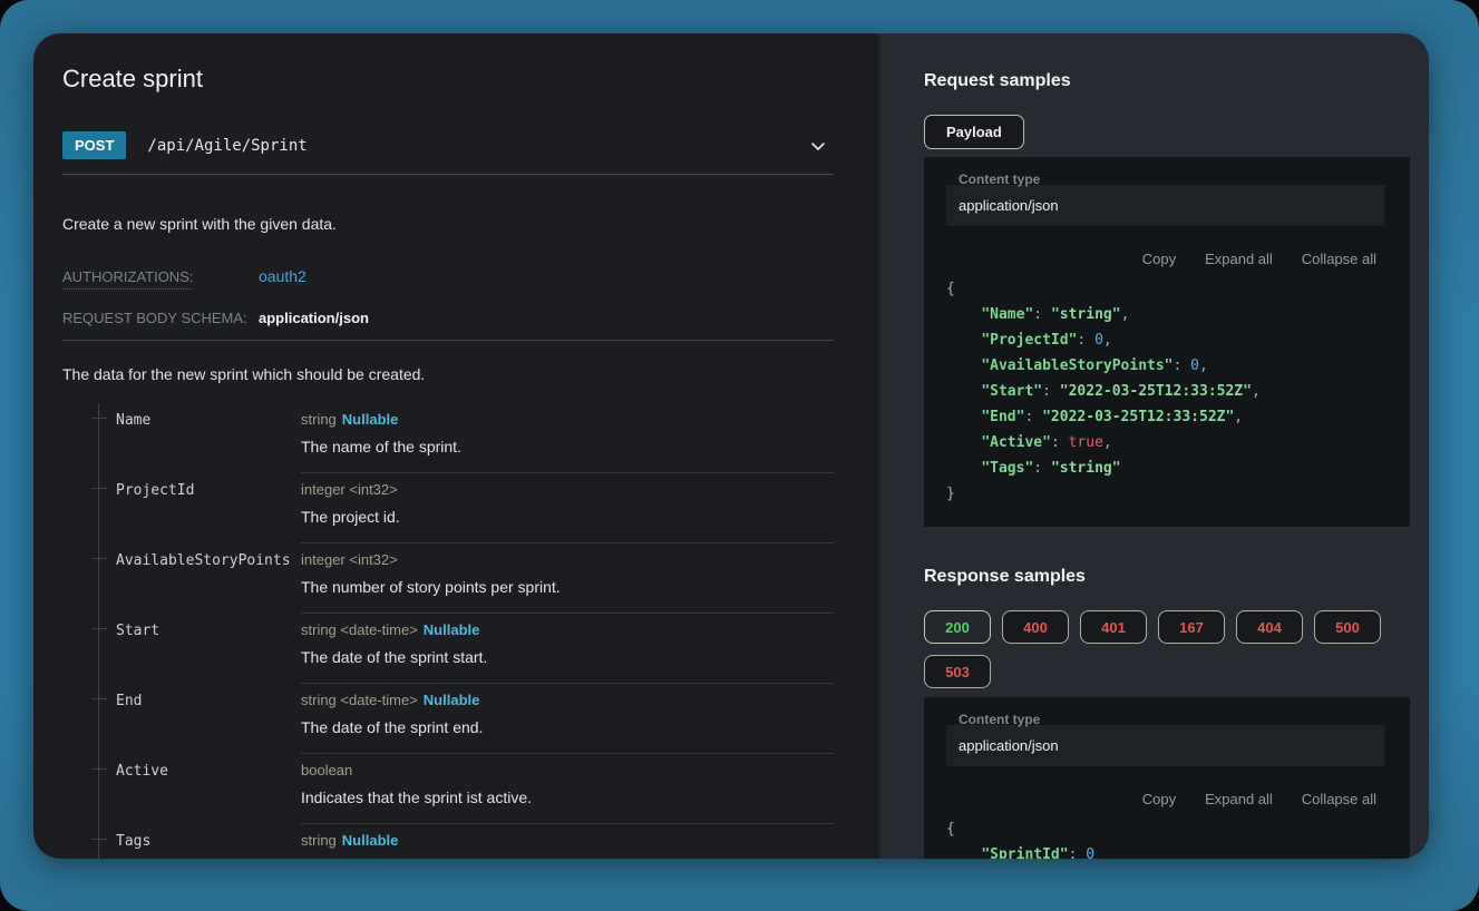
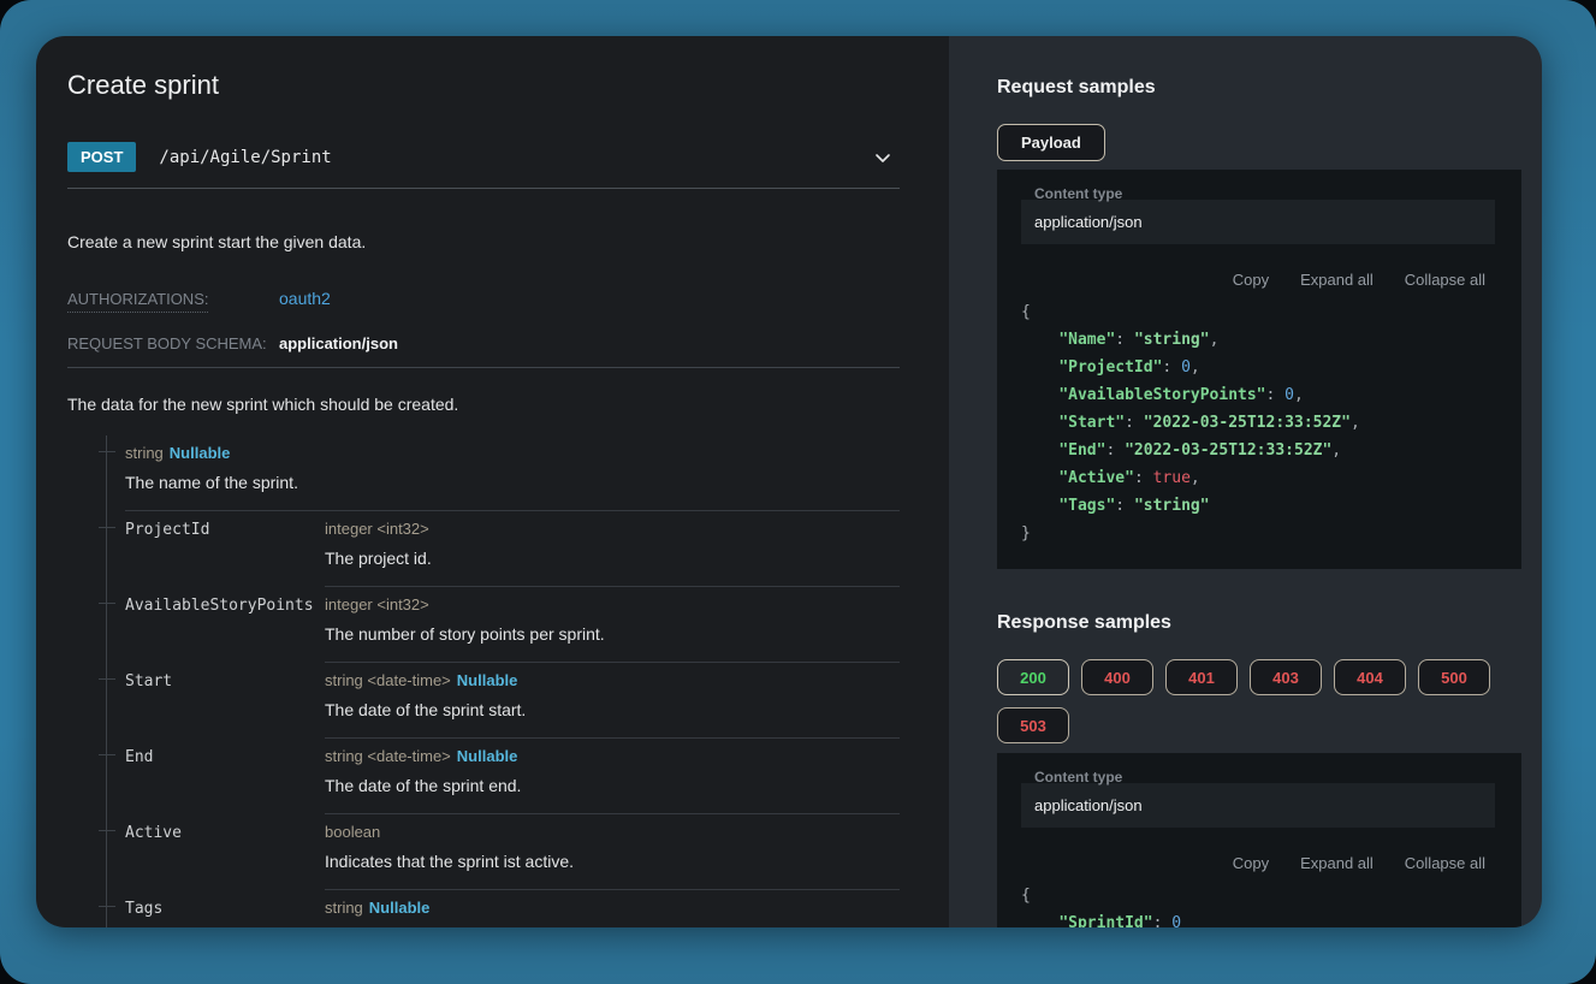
  Create sprint
  POST
  /api/Agile/Sprint
- Create a new sprint with the given data.
+ Create a new sprint start the given data.
  AUTHORIZATIONS:
  oauth2
  REQUEST BODY SCHEMA:
  application/json
  The data for the new sprint which should be created.
- Name
  string Nullable
  The name of the sprint.
  ProjectId
  integer <int32>
  The project id.
  AvailableStoryPoints
  integer <int32>
  The number of story points per sprint.
  Start
  string <date-time> Nullable
  The date of the sprint start.
  End
  string <date-time> Nullable
  The date of the sprint end.
  Active
  boolean
  Indicates that the sprint ist active.
  Tags
  string Nullable
  Request samples
  Payload
  Content type
  application/json
  Copy
  Expand all
  Collapse all
  {
  "Name": "string",
  "ProjectId": 0,
  "AvailableStoryPoints": 0,
  "Start": "2022-03-25T12:33:52Z",
  "End": "2022-03-25T12:33:52Z",
  "Active": true,
  "Tags": "string"
  }
  Response samples
  200
  400
  401
- 167
+ 403
  404
  500
  503
  Content type
  application/json
  Copy
  Expand all
  Collapse all
  {
  "SprintId": 0
